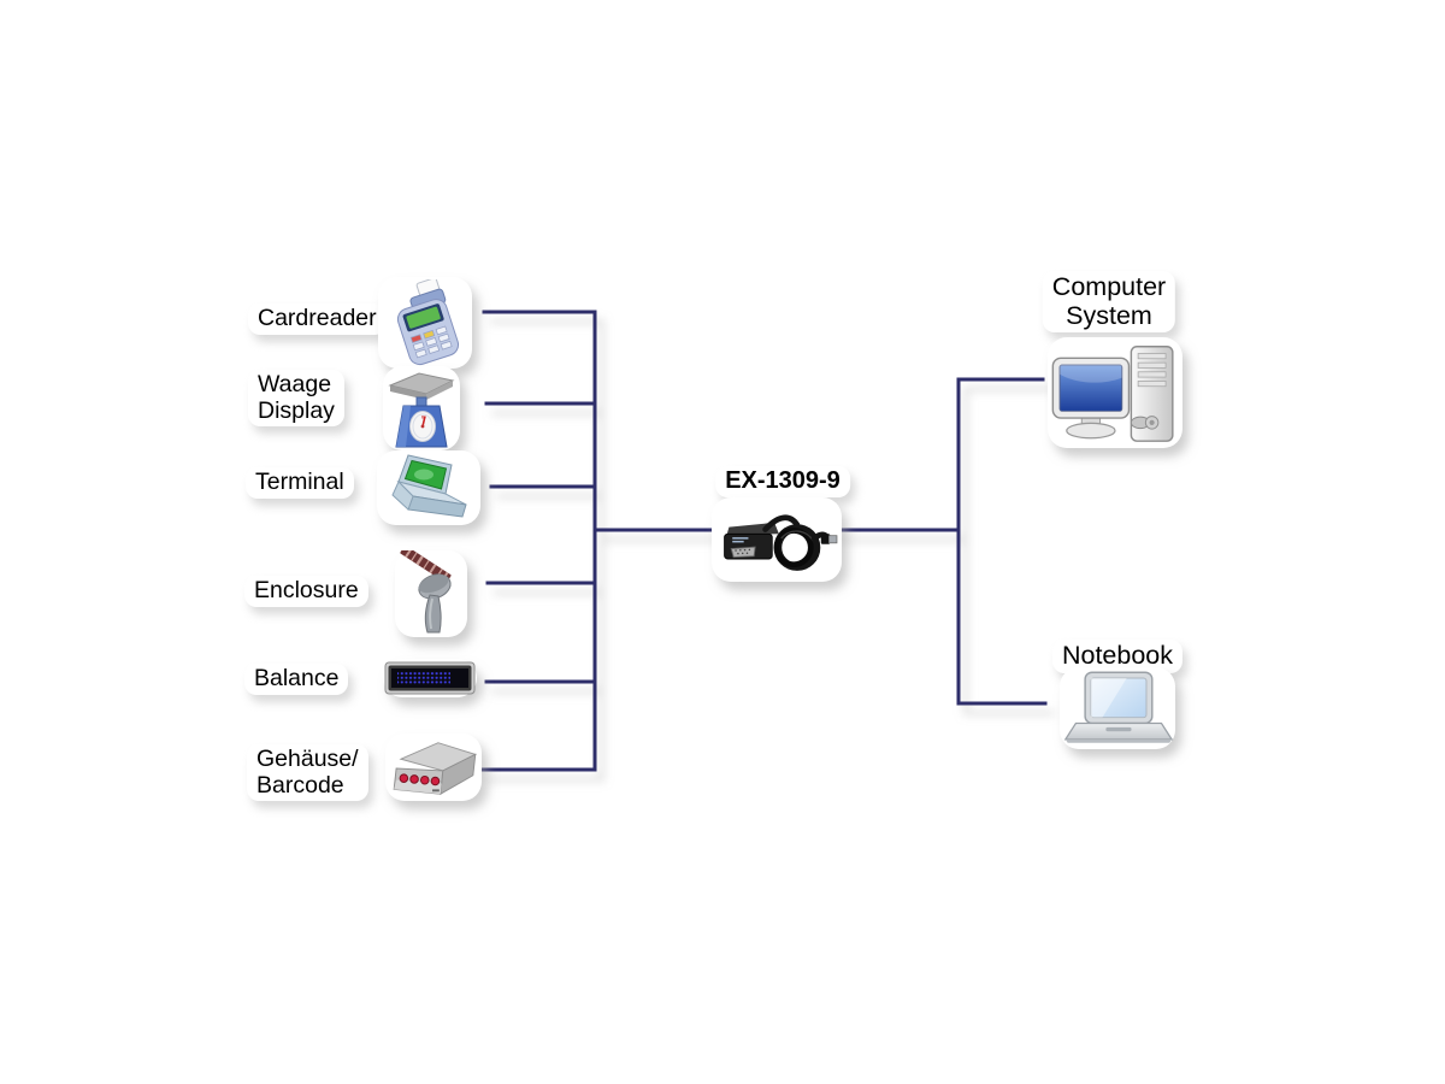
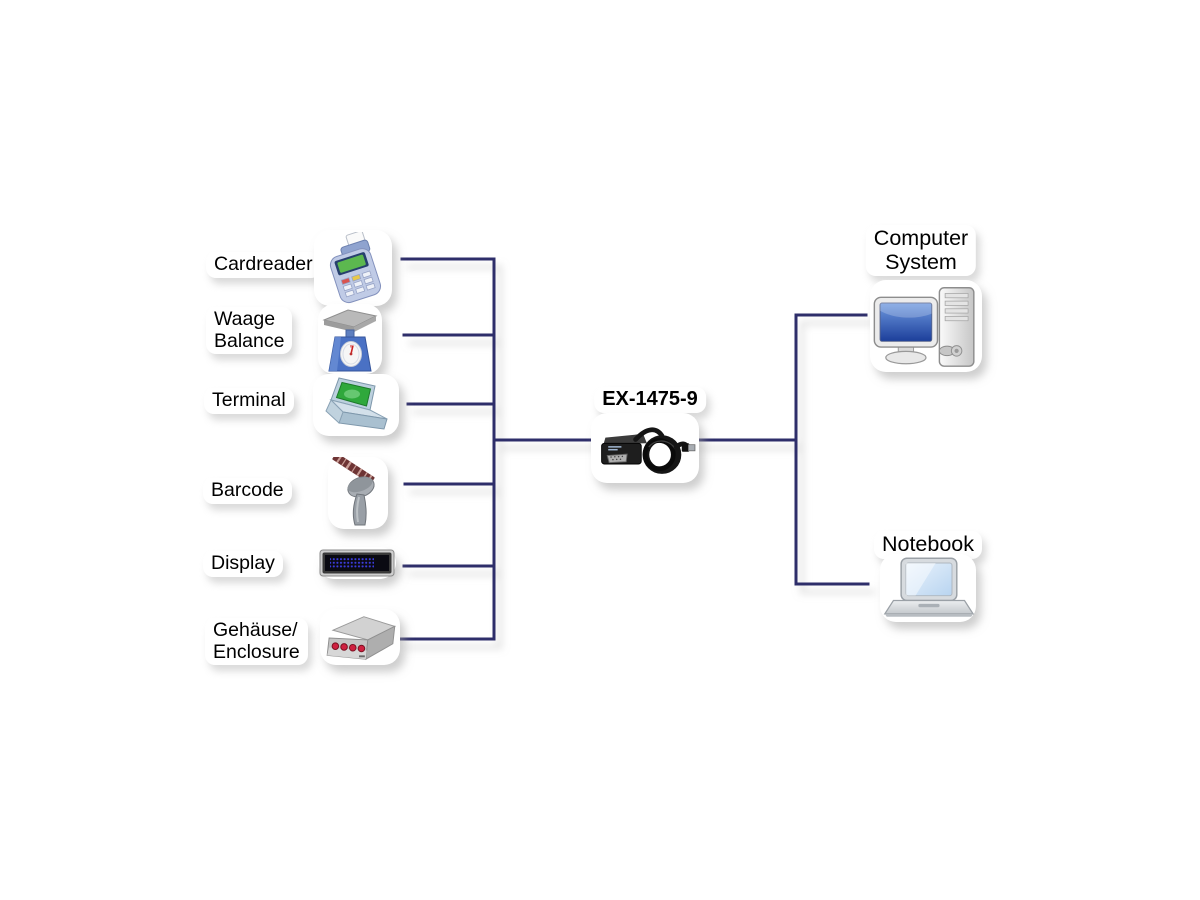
  Cardreader
  Waage
- Display
+ Balance
  Terminal
- Enclosure
+ Barcode
- Balance
+ Display
  Gehäuse/
- Barcode
+ Enclosure
- EX-1309-9
+ EX-1475-9
  Computer
  System
  Notebook
